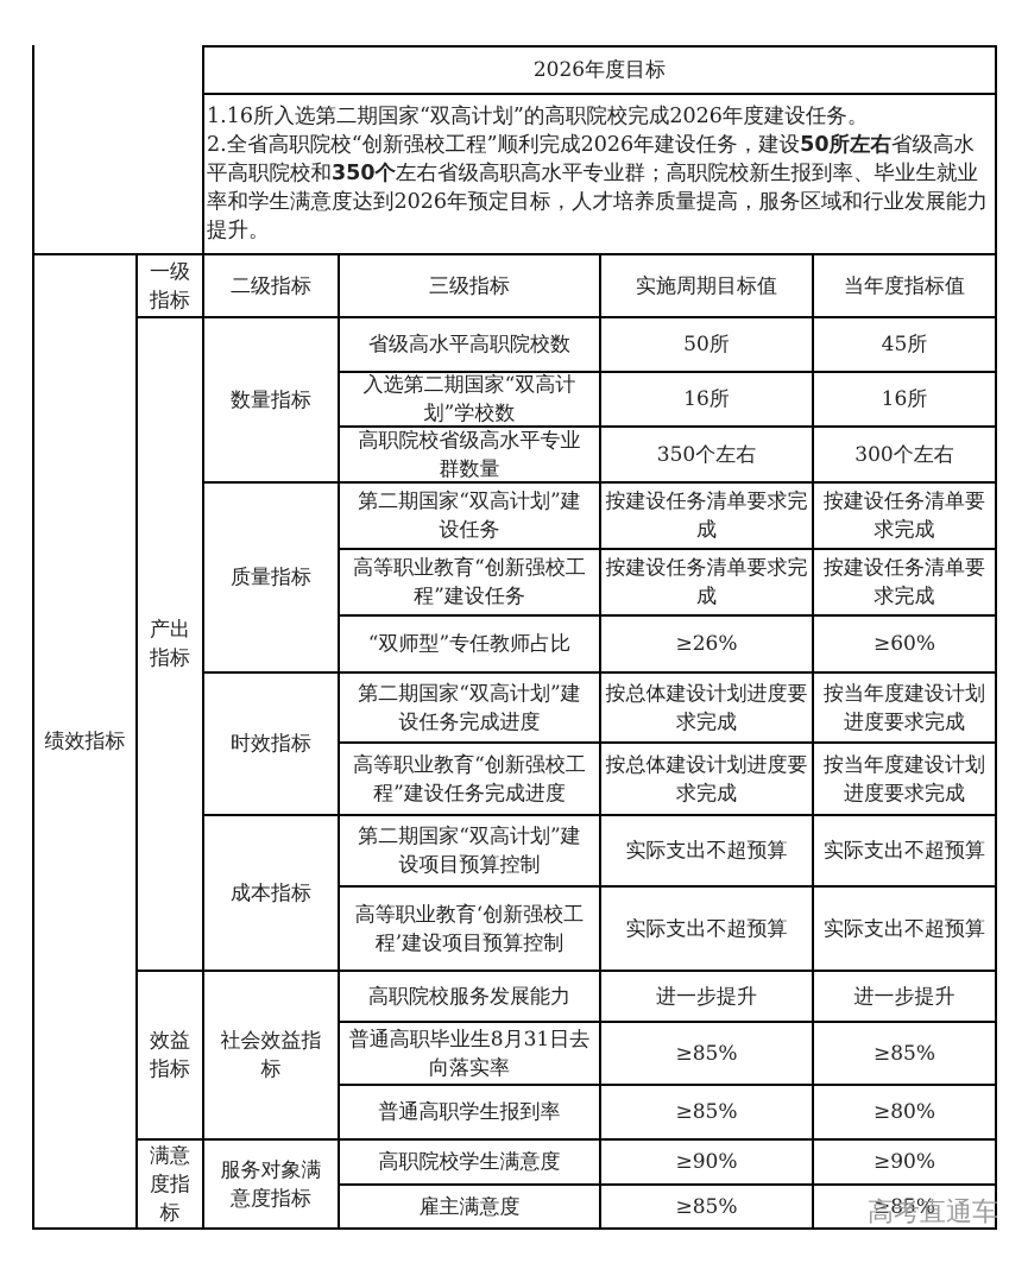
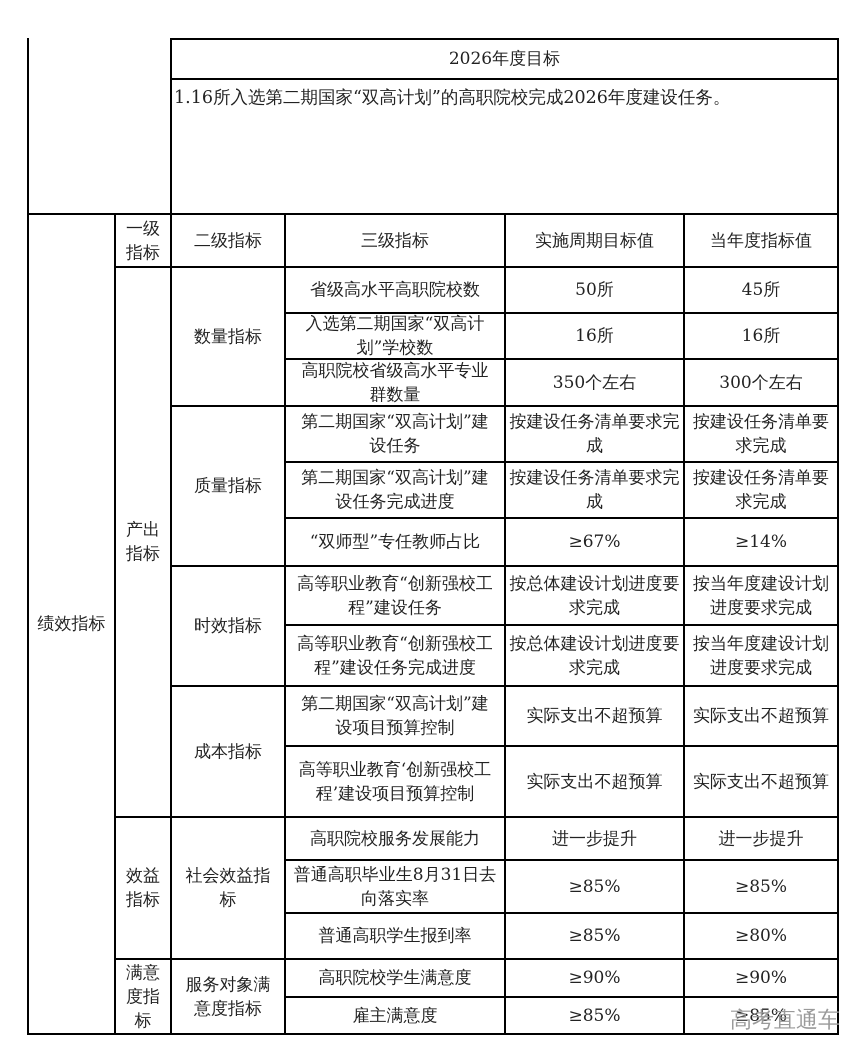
  2026年度目标
  1.16所入选第二期国家“双高计划”的高职院校完成2026年度建设任务。
- 2.全省高职院校“创新强校工程”顺利完成2026年建设任务，建设50所左右省级高水平高职院校和350个左右省级高职高水平专业群；高职院校新生报到率、毕业生就业率和学生满意度达到2026年预定目标，人才培养质量提高，服务区域和行业发展能力提升。
  绩效指标
  一级指标
  二级指标
  三级指标
  实施周期目标值
  当年度指标值
  产出指标
  效益指标
  满意度指标
  数量指标
  质量指标
  时效指标
  成本指标
  社会效益指标
  服务对象满意度指标
  省级高水平高职院校数
  50所
  45所
  入选第二期国家“双高计划”学校数
  16所
  16所
  高职院校省级高水平专业群数量
  350个左右
  300个左右
  第二期国家“双高计划”建设任务
  按建设任务清单要求完成
  按建设任务清单要求完成
- 高等职业教育“创新强校工程”建设任务
+ 第二期国家“双高计划”建设任务完成进度
  按建设任务清单要求完成
  按建设任务清单要求完成
  “双师型”专任教师占比
- ≥26%
+ ≥67%
- ≥60%
+ ≥14%
- 第二期国家“双高计划”建设任务完成进度
+ 高等职业教育“创新强校工程”建设任务
  按总体建设计划进度要求完成
  按当年度建设计划进度要求完成
  高等职业教育“创新强校工程”建设任务完成进度
  按总体建设计划进度要求完成
  按当年度建设计划进度要求完成
  第二期国家“双高计划”建设项目预算控制
  实际支出不超预算
  实际支出不超预算
  高等职业教育‘创新强校工程’建设项目预算控制
  实际支出不超预算
  实际支出不超预算
  高职院校服务发展能力
  进一步提升
  进一步提升
  普通高职毕业生8月31日去向落实率
  ≥85%
  ≥85%
  普通高职学生报到率
  ≥85%
  ≥80%
  高职院校学生满意度
  ≥90%
  ≥90%
  雇主满意度
  ≥85%
  ≥85%
  高考直通车
